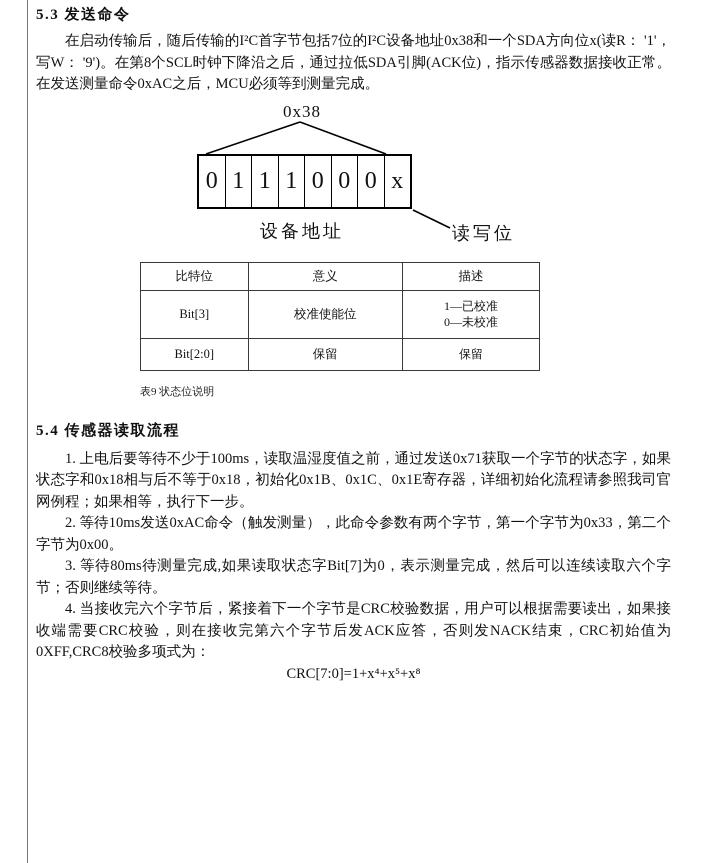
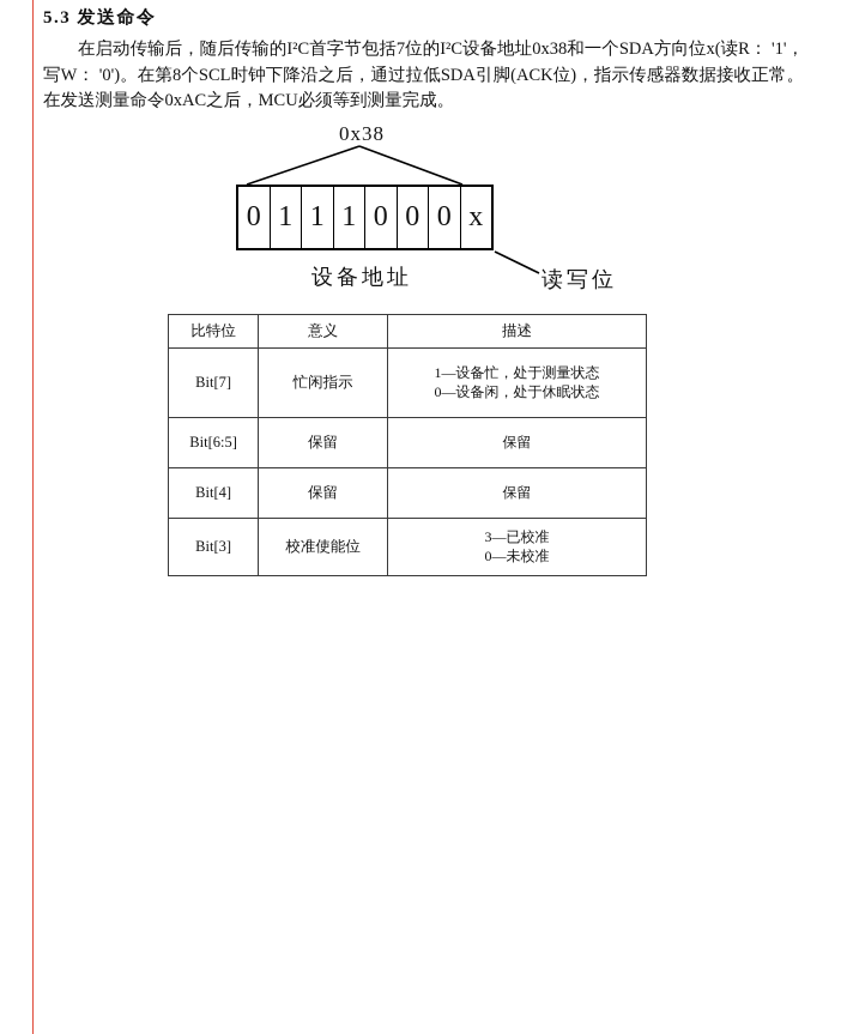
  5.3 发送命令
- 在启动传输后，随后传输的I²C首字节包括7位的I²C设备地址0x38和一个SDA方向位x(读R： '1'，写W： '9')。在第8个SCL时钟下降沿之后，通过拉低SDA引脚(ACK位)，指示传感器数据接收正常。在发送测量命令0xAC之后，MCU必须等到测量完成。
+ 在启动传输后，随后传输的I²C首字节包括7位的I²C设备地址0x38和一个SDA方向位x(读R： '1'，写W： '0')。在第8个SCL时钟下降沿之后，通过拉低SDA引脚(ACK位)，指示传感器数据接收正常。在发送测量命令0xAC之后，MCU必须等到测量完成。
  0x38
  0
  1
  1
  1
  0
  0
  0
  x
  设备地址
  读写位
  比特位	意义	描述
+ Bit[7]	忙闲指示	1—设备忙，处于测量状态 0—设备闲，处于休眠状态
+ Bit[6:5]	保留	保留
+ Bit[4]	保留	保留
- Bit[3]	校准使能位	1—已校准 0—未校准
+ Bit[3]	校准使能位	3—已校准 0—未校准
- Bit[2:0]	保留	保留
- 表9 状态位说明
- 5.4 传感器读取流程
- 1. 上电后要等待不少于100ms，读取温湿度值之前，通过发送0x71获取一个字节的状态字，如果状态字和0x18相与后不等于0x18，初始化0x1B、0x1C、0x1E寄存器，详细初始化流程请参照我司官网例程；如果相等，执行下一步。
- 2. 等待10ms发送0xAC命令（触发测量），此命令参数有两个字节，第一个字节为0x33，第二个字节为0x00。
- 3. 等待80ms待测量完成,如果读取状态字Bit[7]为0，表示测量完成，然后可以连续读取六个字节；否则继续等待。
- 4. 当接收完六个字节后，紧接着下一个字节是CRC校验数据，用户可以根据需要读出，如果接收端需要CRC校验，则在接收完第六个字节后发ACK应答，否则发NACK结束，CRC初始值为0XFF,CRC8校验多项式为：
- CRC[7:0]=1+x⁴+x⁵+x⁸
